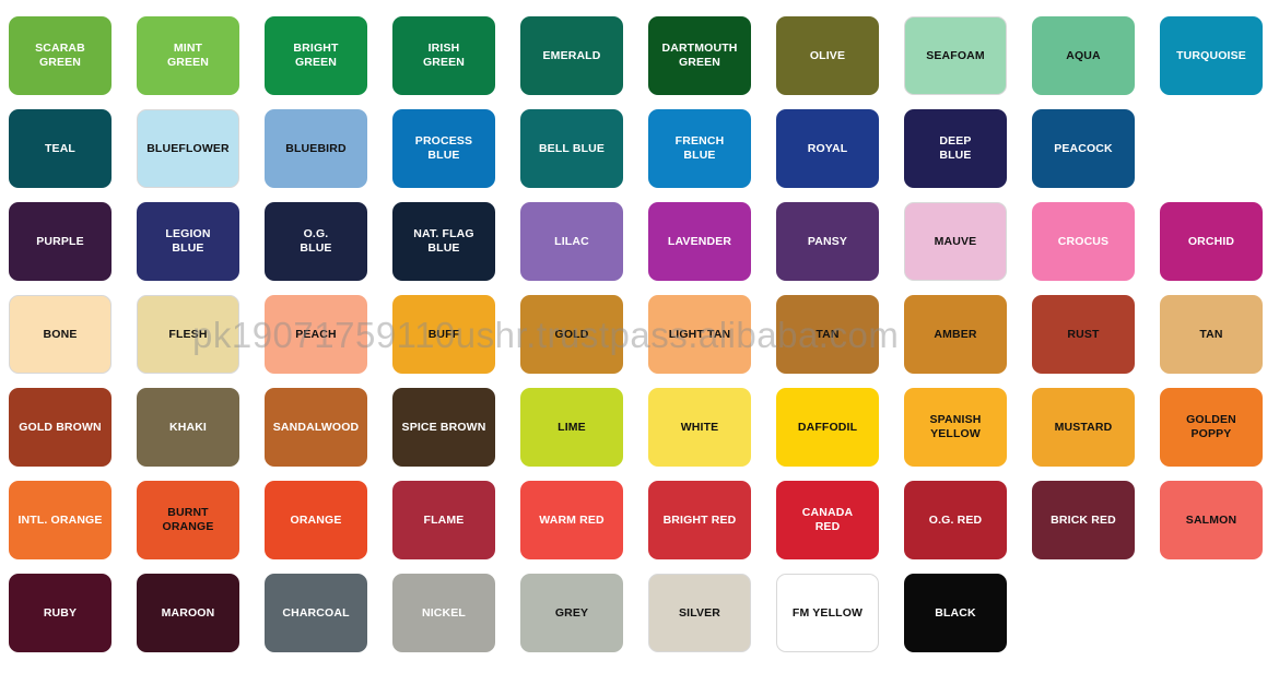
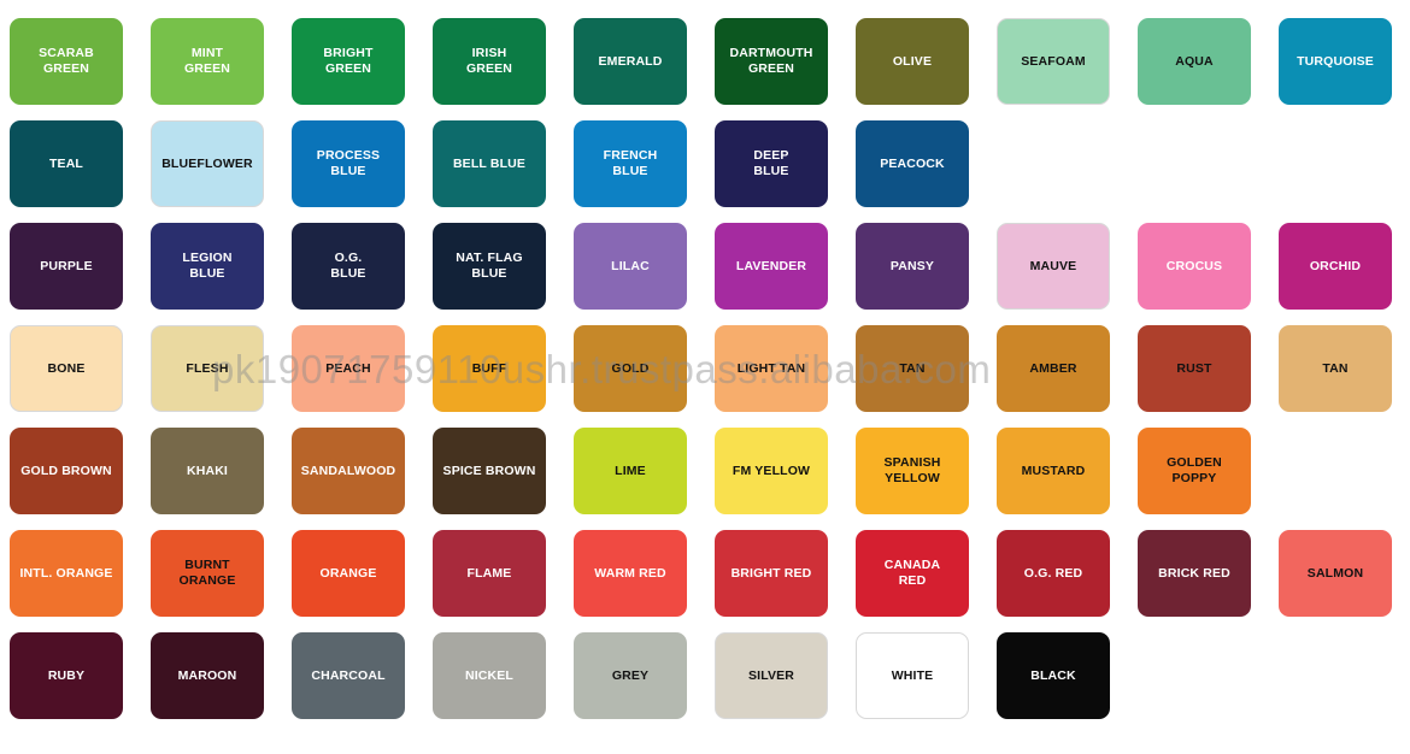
  SCARAB
  GREEN
  MINT
  GREEN
  BRIGHT
  GREEN
  IRISH
  GREEN
  EMERALD
  DARTMOUTH
  GREEN
  OLIVE
  SEAFOAM
  AQUA
  TURQUOISE
  TEAL
  BLUEFLOWER
- BLUEBIRD
  PROCESS
  BLUE
  BELL BLUE
  FRENCH
  BLUE
- ROYAL
  DEEP
  BLUE
  PEACOCK
  PURPLE
  LEGION
  BLUE
  O.G.
  BLUE
  NAT. FLAG
  BLUE
  LILAC
  LAVENDER
  PANSY
  MAUVE
  CROCUS
  ORCHID
  BONE
  FLESH
  PEACH
  BUFF
  GOLD
  LIGHT TAN
  TAN
  AMBER
  RUST
  TAN
  GOLD BROWN
  KHAKI
  SANDALWOOD
  SPICE BROWN
  LIME
- WHITE
+ FM YELLOW
- DAFFODIL
  SPANISH
  YELLOW
  MUSTARD
  GOLDEN
  POPPY
  INTL. ORANGE
  BURNT
  ORANGE
  ORANGE
  FLAME
  WARM RED
  BRIGHT RED
  CANADA
  RED
  O.G. RED
  BRICK RED
  SALMON
  RUBY
  MAROON
  CHARCOAL
  NICKEL
  GREY
  SILVER
- FM YELLOW
+ WHITE
  BLACK
  pk19071759110ushr.trustpass.alibaba.com
